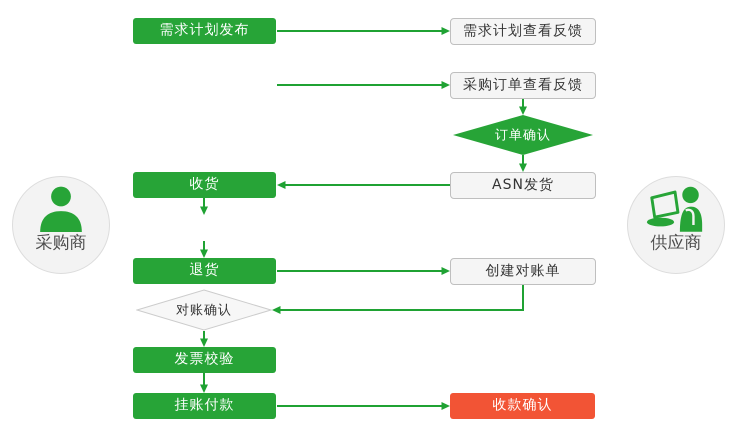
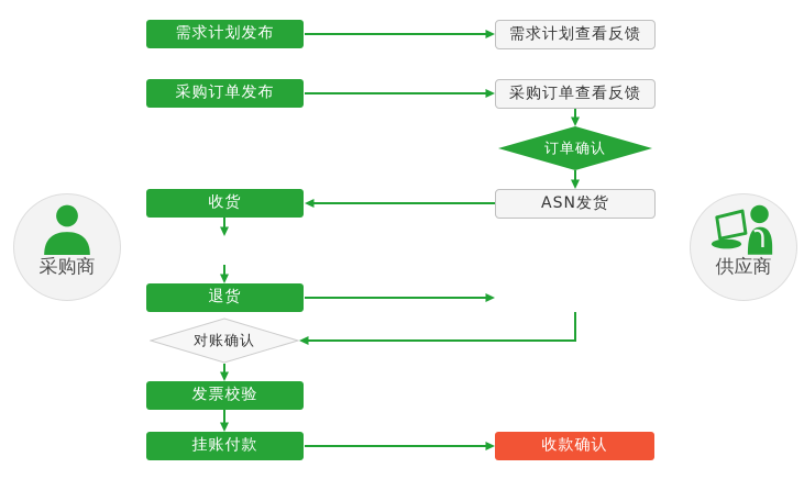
  采购商
  供应商
  需求计划发布
+ 采购订单发布
  收货
  退货
  发票校验
  挂账付款
  需求计划查看反馈
  采购订单查看反馈
  ASN发货
- 创建对账单
  收款确认
  订单确认
  对账确认
